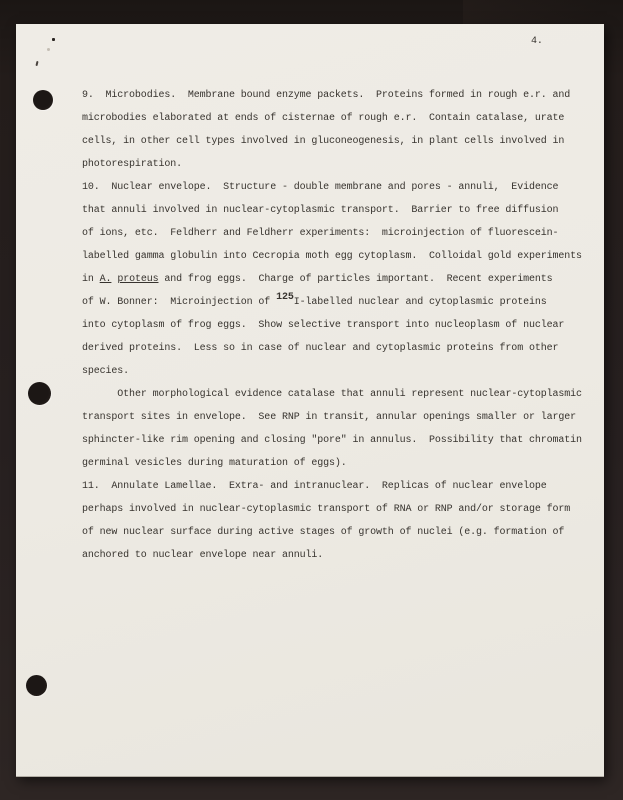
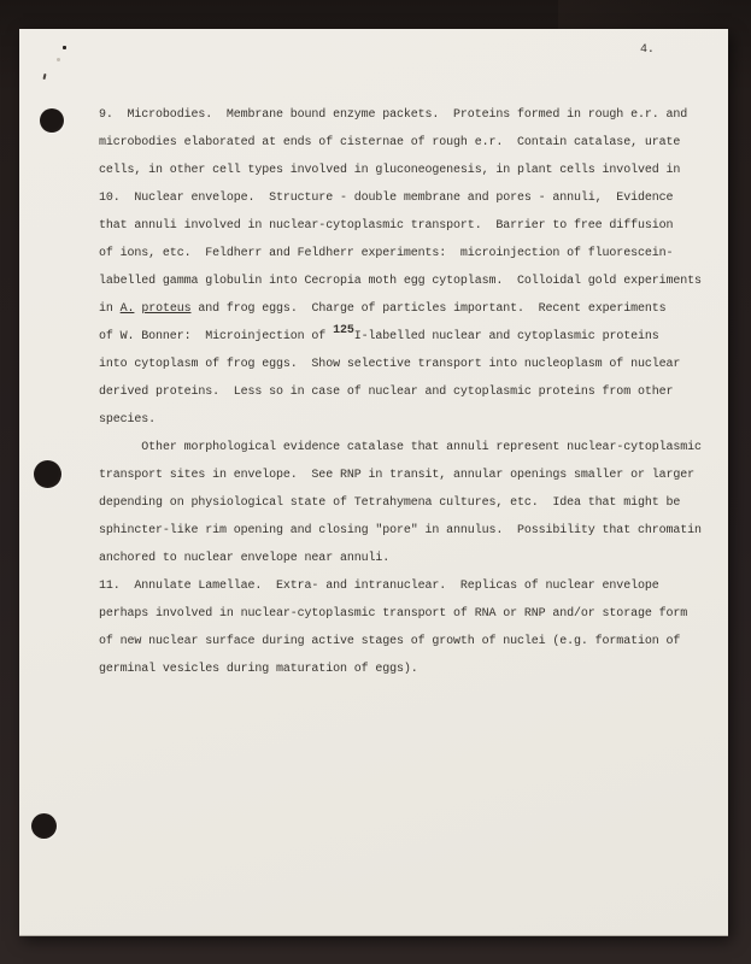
  4.
  9. Microbodies. Membrane bound enzyme packets. Proteins formed in rough e.r. and
  microbodies elaborated at ends of cisternae of rough e.r. Contain catalase, urate
  cells, in other cell types involved in gluconeogenesis, in plant cells involved in
- photorespiration.
  10. Nuclear envelope. Structure - double membrane and pores - annuli, Evidence
  that annuli involved in nuclear-cytoplasmic transport. Barrier to free diffusion
  of ions, etc. Feldherr and Feldherr experiments: microinjection of fluorescein-
  labelled gamma globulin into Cecropia moth egg cytoplasm. Colloidal gold experiments
  in A. proteus and frog eggs. Charge of particles important. Recent experiments
  of W. Bonner: Microinjection of 125I-labelled nuclear and cytoplasmic proteins
  into cytoplasm of frog eggs. Show selective transport into nucleoplasm of nuclear
  derived proteins. Less so in case of nuclear and cytoplasmic proteins from other
  species.
  Other morphological evidence catalase that annuli represent nuclear-cytoplasmic
  transport sites in envelope. See RNP in transit, annular openings smaller or larger
+ depending on physiological state of Tetrahymena cultures, etc. Idea that might be
  sphincter-like rim opening and closing "pore" in annulus. Possibility that chromatin
- germinal vesicles during maturation of eggs).
+ anchored to nuclear envelope near annuli.
  11. Annulate Lamellae. Extra- and intranuclear. Replicas of nuclear envelope
  perhaps involved in nuclear-cytoplasmic transport of RNA or RNP and/or storage form
  of new nuclear surface during active stages of growth of nuclei (e.g. formation of
- anchored to nuclear envelope near annuli.
+ germinal vesicles during maturation of eggs).
